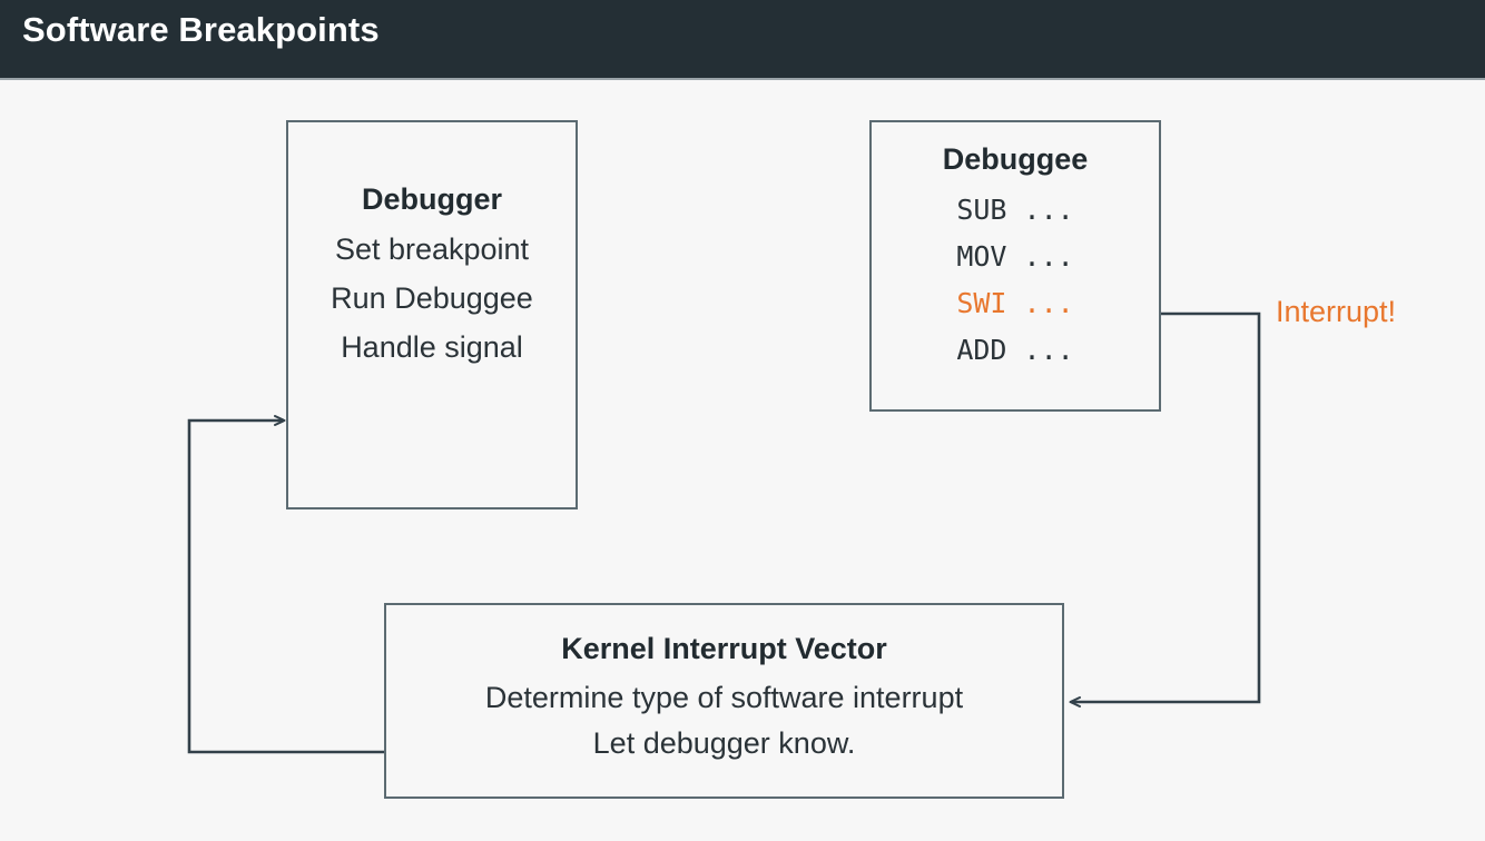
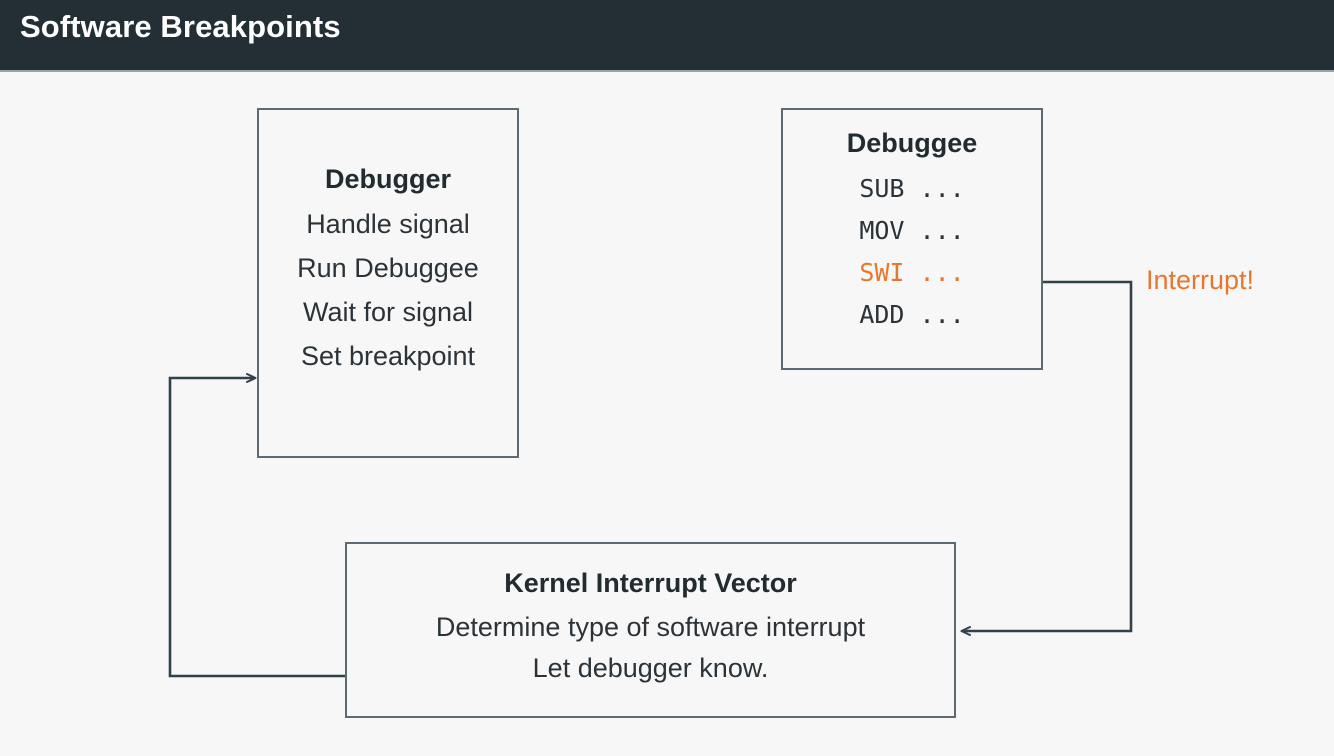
  Software Breakpoints
  Debugger
- Set breakpoint
+ Handle signal
  Run Debuggee
+ Wait for signal
- Handle signal
+ Set breakpoint
  Debuggee
  SUB ...
  MOV ...
  SWI ...
  ADD ...
  Kernel Interrupt Vector
  Determine type of software interrupt
  Let debugger know.
  Interrupt!
